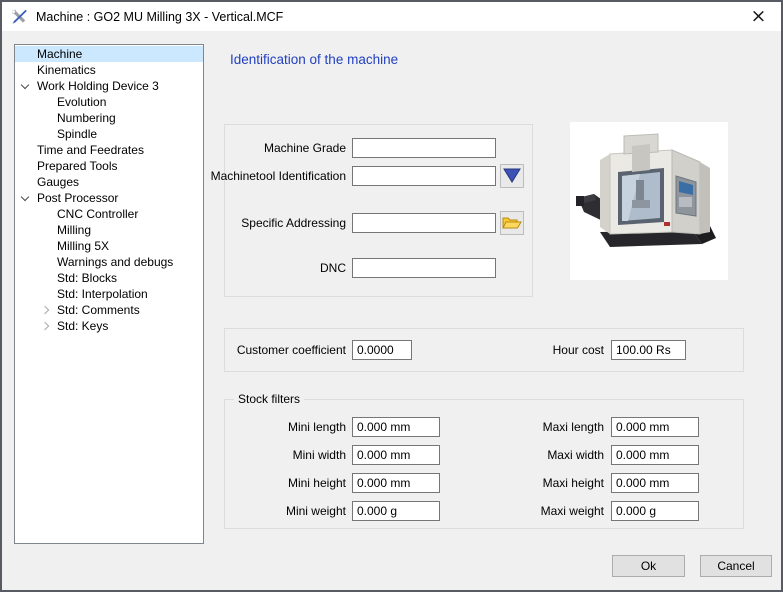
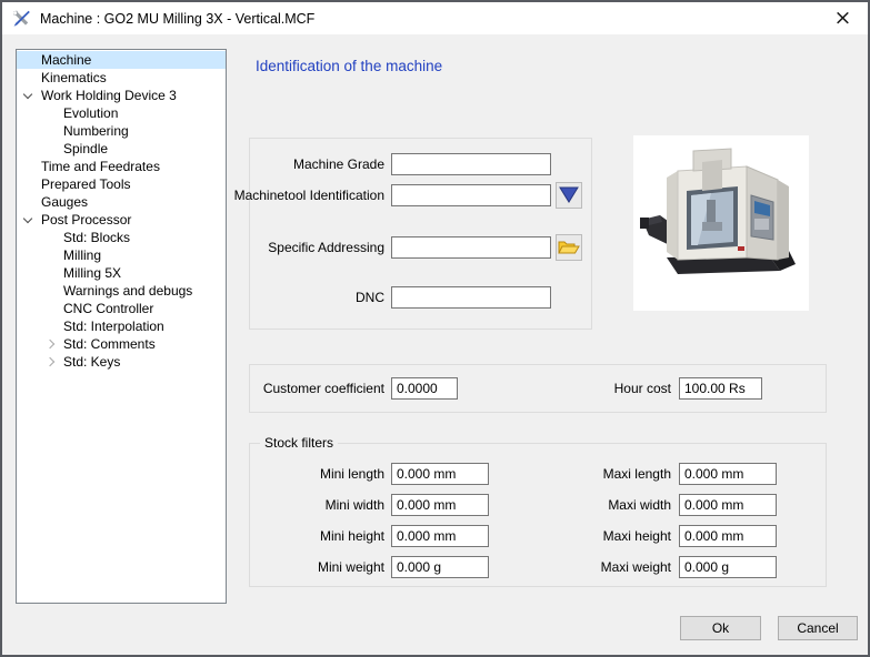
  Machine : GO2 MU Milling 3X - Vertical.MCF
  ×
  Machine
  Kinematics
  Work Holding Device 3
  Evolution
  Numbering
  Spindle
  Time and Feedrates
  Prepared Tools
  Gauges
  Post Processor
- CNC Controller
+ Std: Blocks
  Milling
  Milling 5X
  Warnings and debugs
- Std: Blocks
+ CNC Controller
  Std: Interpolation
  Std: Comments
  Std: Keys
  Identification of the machine
  Machine Grade
  Machinetool Identification
  Specific Addressing
  DNC
  Customer coefficient
  0.0000
  Hour cost
  100.00 Rs
  Stock filters
  Mini length
  0.000 mm
  Maxi length
  0.000 mm
  Mini width
  0.000 mm
  Maxi width
  0.000 mm
  Mini height
  0.000 mm
  Maxi height
  0.000 mm
  Mini weight
  0.000 g
  Maxi weight
  0.000 g
  Ok
  Cancel
